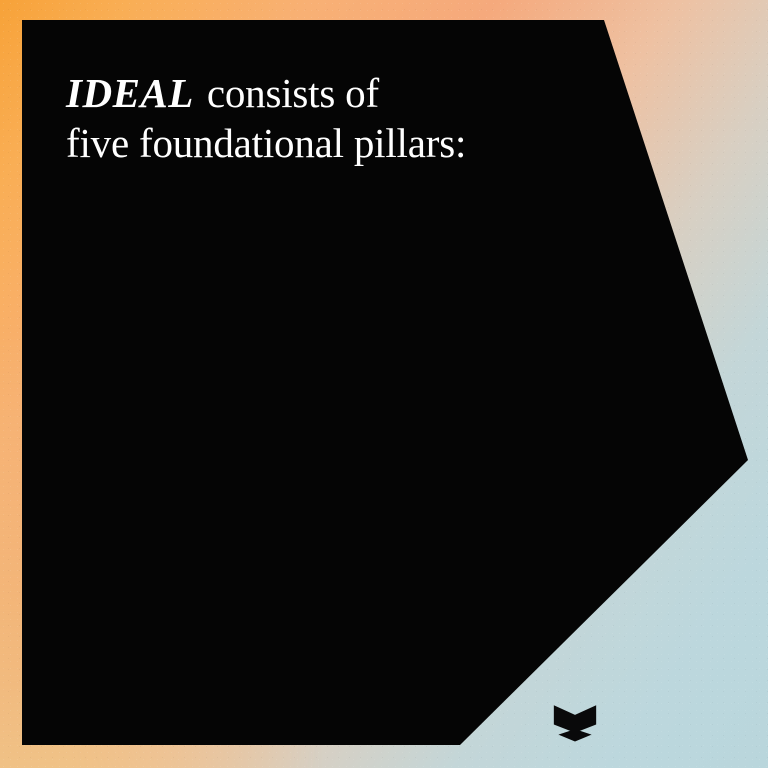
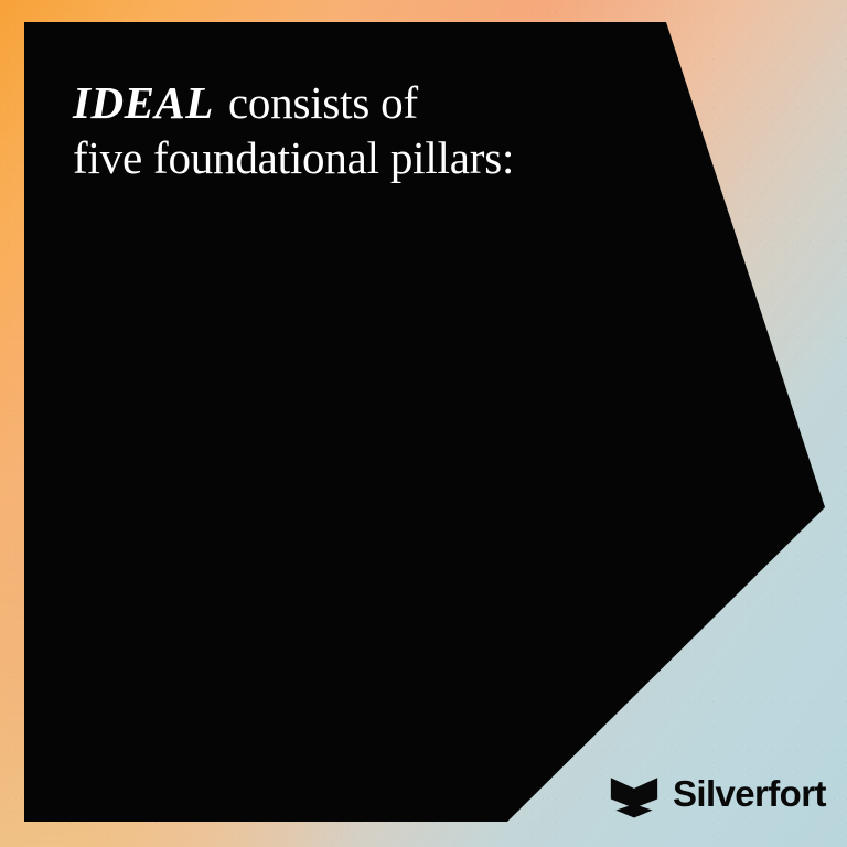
  IDEAL consists of
  five foundational pillars:
+ Silverfort
